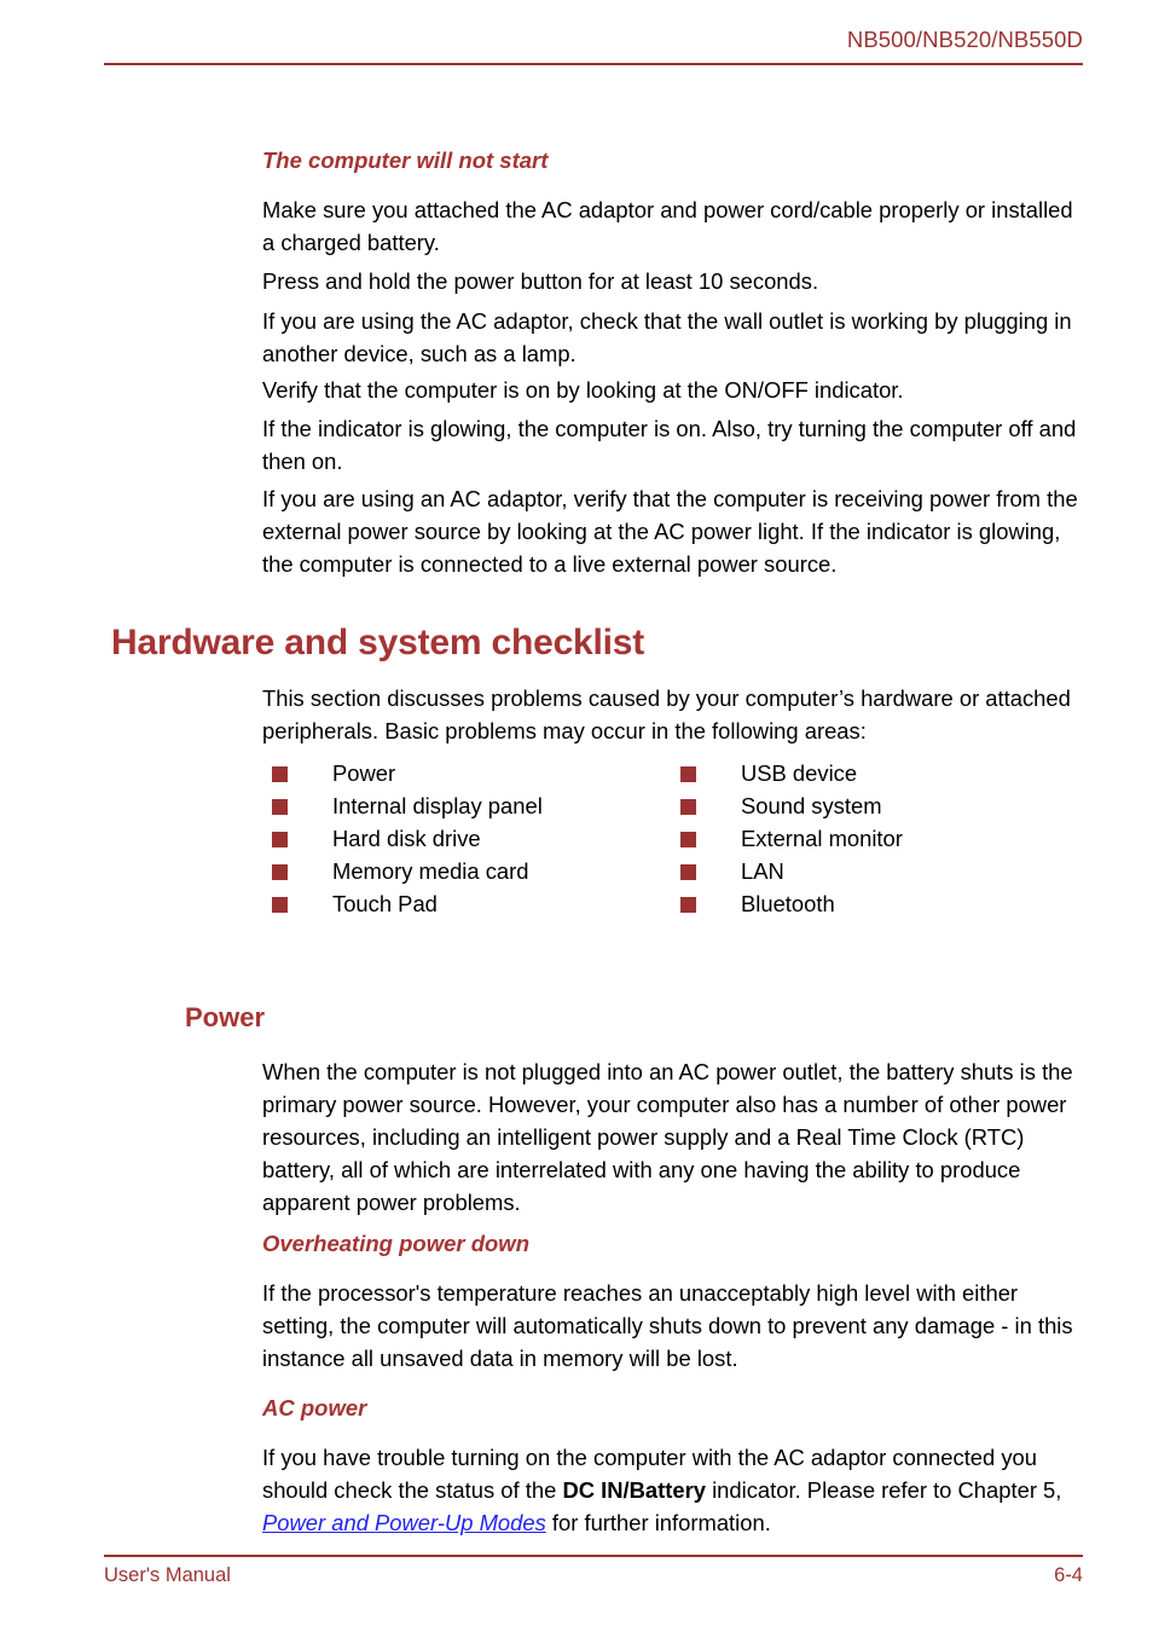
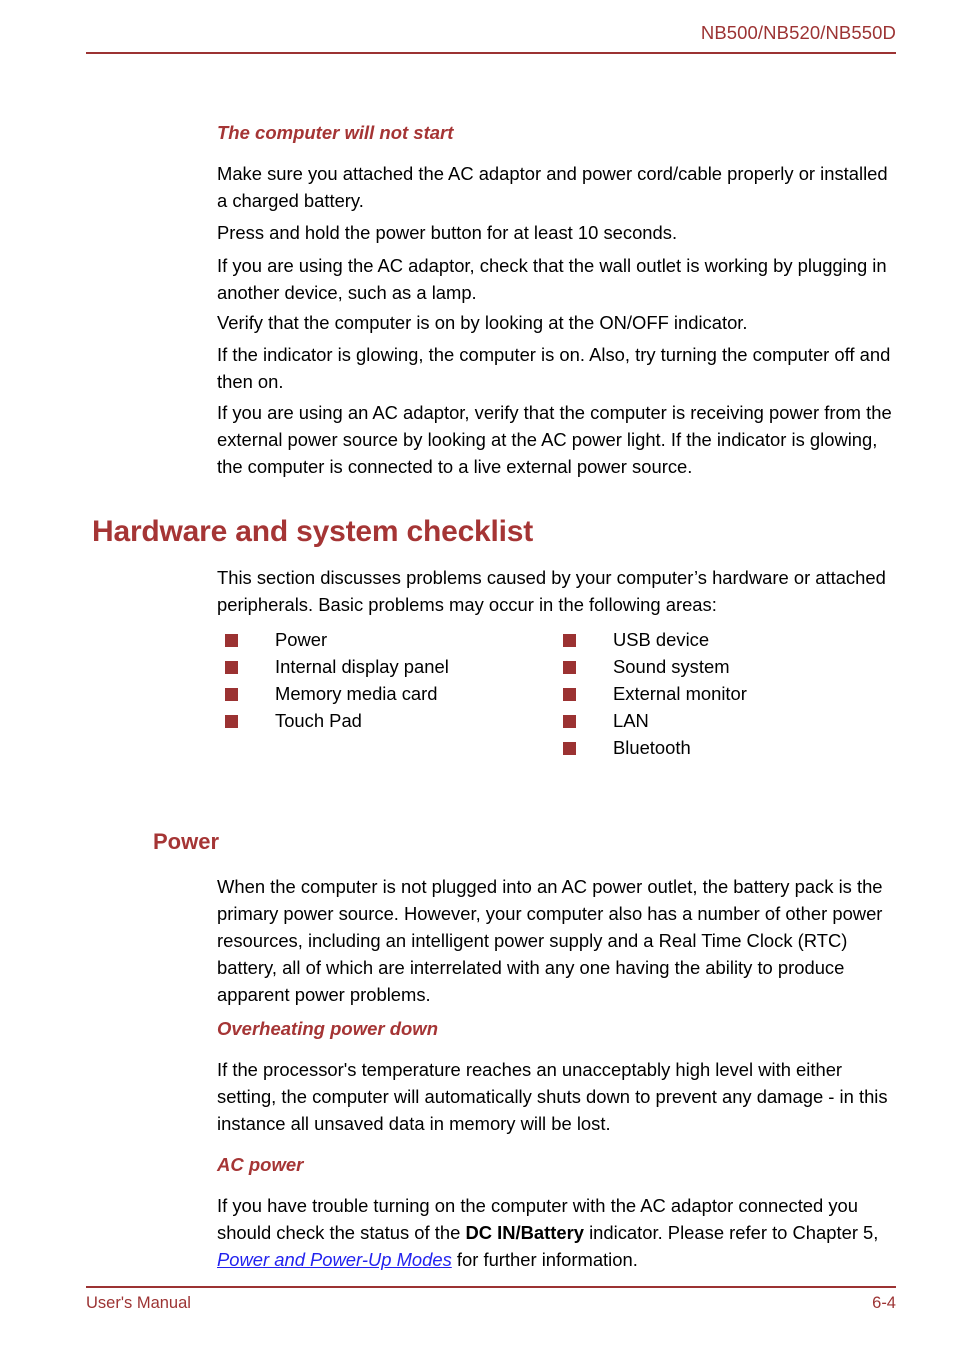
  NB500/NB520/NB550D
  The computer will not start
  Make sure you attached the AC adaptor and power cord/cable properly or installed a charged battery.
  Press and hold the power button for at least 10 seconds.
  If you are using the AC adaptor, check that the wall outlet is working by plugging in another device, such as a lamp.
  Verify that the computer is on by looking at the ON/OFF indicator.
  If the indicator is glowing, the computer is on. Also, try turning the computer off and then on.
  If you are using an AC adaptor, verify that the computer is receiving power from the external power source by looking at the AC power light. If the indicator is glowing, the computer is connected to a live external power source.
  Hardware and system checklist
  This section discusses problems caused by your computer’s hardware or attached peripherals. Basic problems may occur in the following areas:
  Power
  Internal display panel
- Hard disk drive
  Memory media card
  Touch Pad
  USB device
  Sound system
  External monitor
  LAN
  Bluetooth
  Power
- When the computer is not plugged into an AC power outlet, the battery shuts is the primary power source. However, your computer also has a number of other power resources, including an intelligent power supply and a Real Time Clock (RTC) battery, all of which are interrelated with any one having the ability to produce apparent power problems.
+ When the computer is not plugged into an AC power outlet, the battery pack is the primary power source. However, your computer also has a number of other power resources, including an intelligent power supply and a Real Time Clock (RTC) battery, all of which are interrelated with any one having the ability to produce apparent power problems.
  Overheating power down
  If the processor's temperature reaches an unacceptably high level with either setting, the computer will automatically shuts down to prevent any damage - in this instance all unsaved data in memory will be lost.
  AC power
  If you have trouble turning on the computer with the AC adaptor connected you should check the status of the DC IN/Battery indicator. Please refer to Chapter 5, Power and Power-Up Modes for further information.
  User's Manual
  6-4
